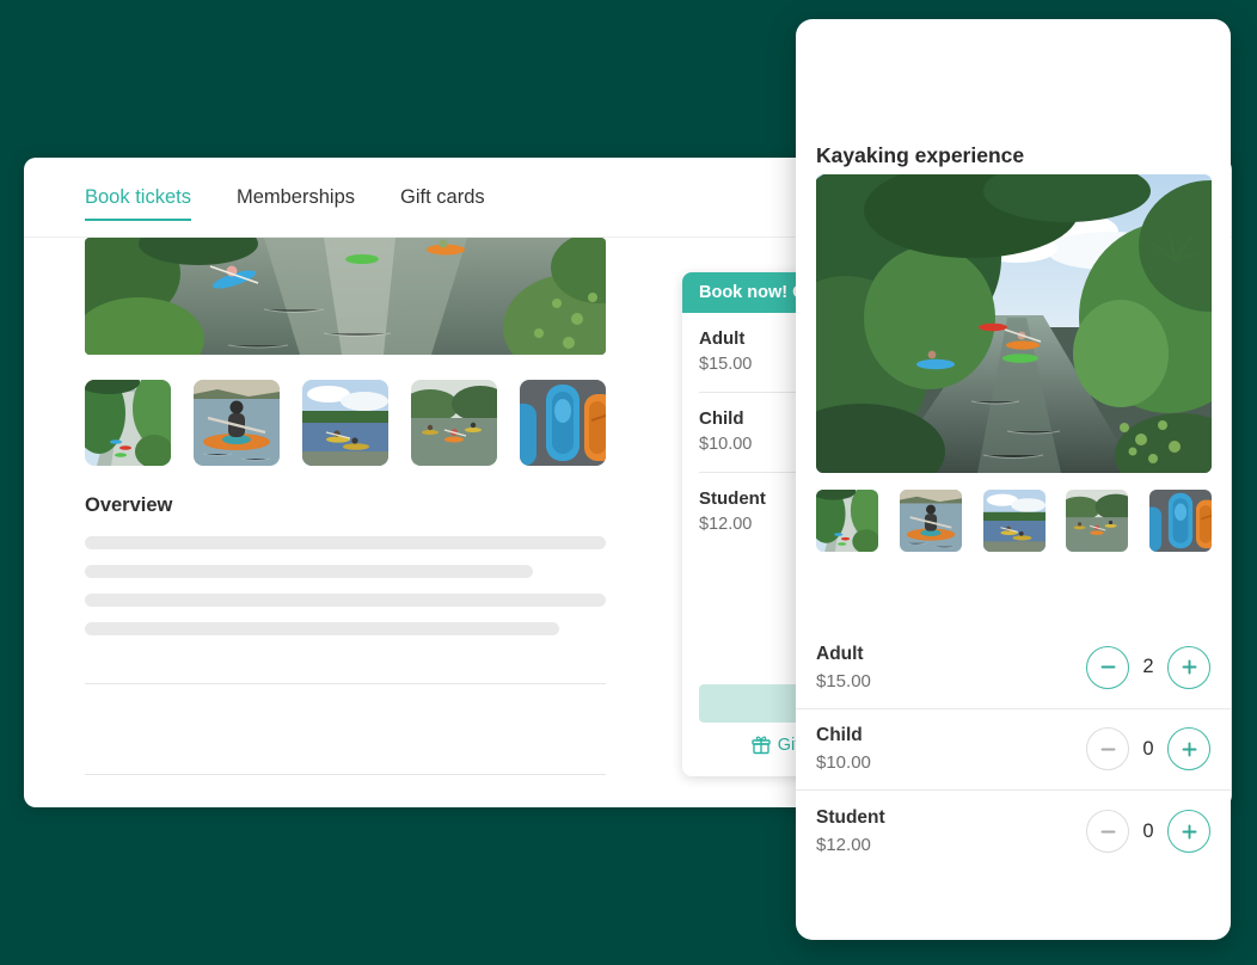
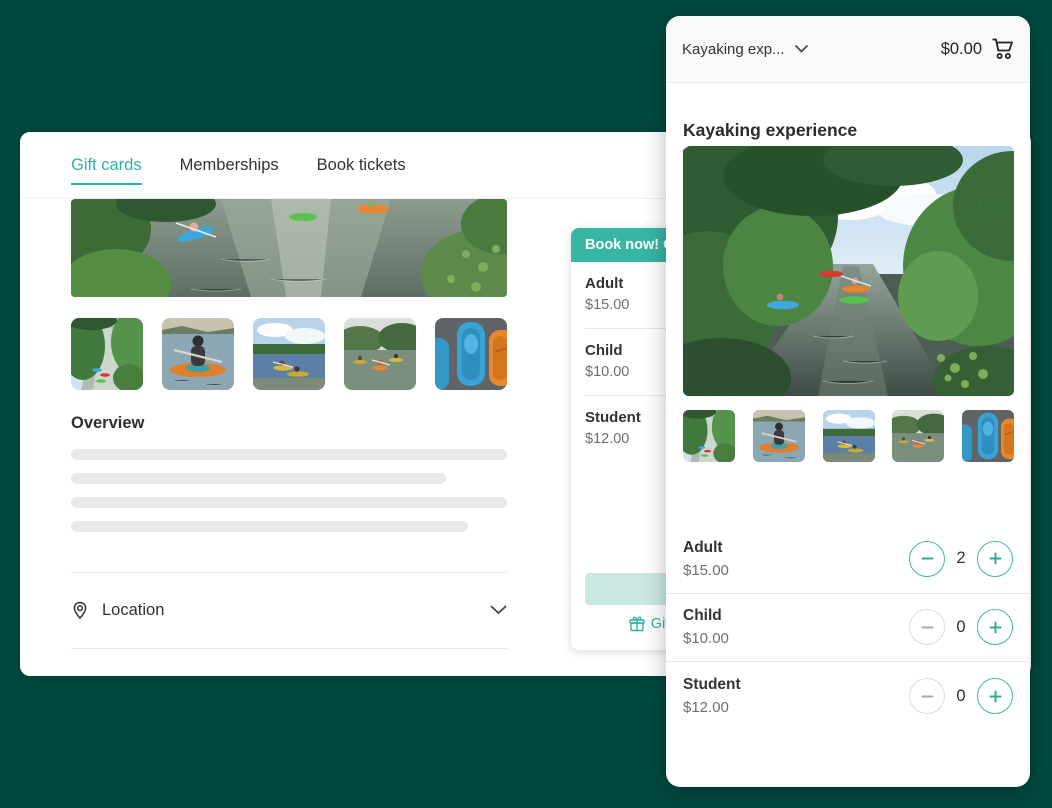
- Book tickets
+ Gift cards
  Memberships
- Gift cards
+ Book tickets
  Overview
+ Location
  Adult
  $15.00
  Child
  $10.00
  Student
  $12.00
+ Kayaking exp...
+ $0.00
  Kayaking experience
  Adult
  $15.00
  2
  Child
  $10.00
  0
  Student
  $12.00
  0
